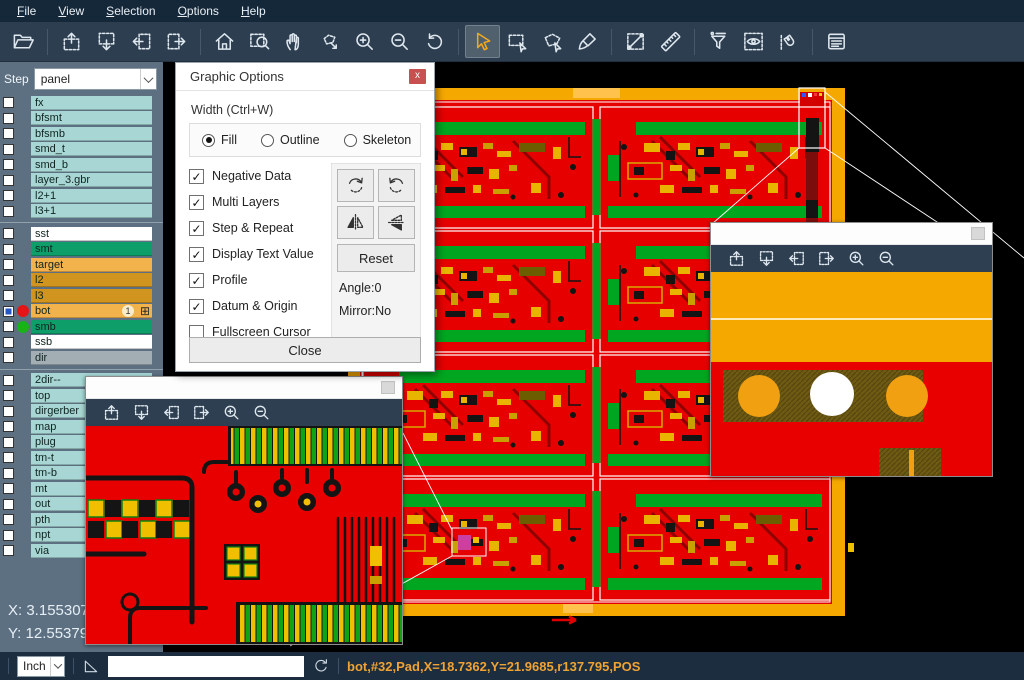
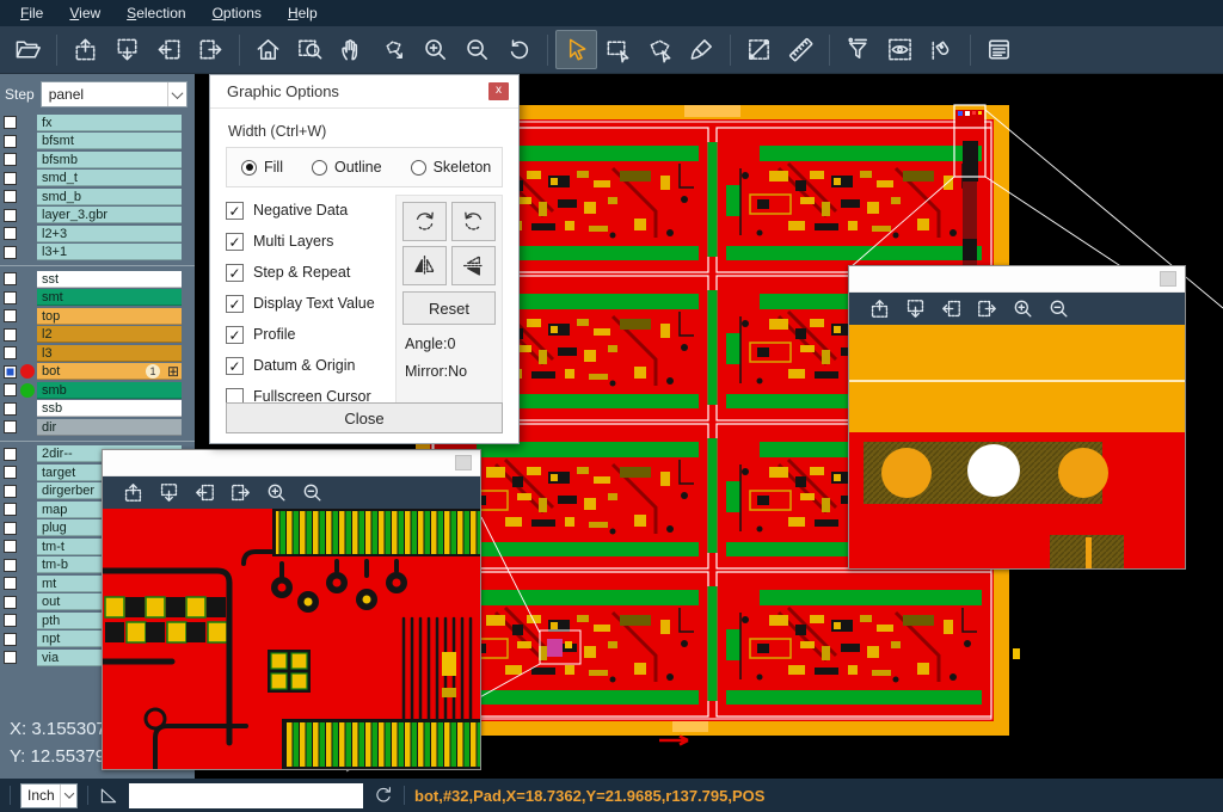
  File
  View
  Selection
  Options
  Help
  Step
  panel
  fx
  bfsmt
  bfsmb
  smd_t
  smd_b
  layer_3.gbr
- l2+1
+ l2+3
  l3+1
  sst
  smt
- target
+ top
  l2
  l3
  bot
  1
  ⊞
  smb
  ssb
  dir
  2dir--
- top
+ target
  dirgerber
  map
  plug
  tm-t
  tm-b
  mt
  out
  pth
  npt
  via
  X: 3.15530
  Y: 12.55379
  Graphic Options
  x
  Width (Ctrl+W)
  Fill
  Outline
  Skeleton
  ✓
  Negative Data
  ✓
  Multi Layers
  ✓
  Step & Repeat
  ✓
  Display Text Value
  ✓
  Profile
  ✓
  Datum & Origin
  Fullscreen Cursor
  Reset
  Angle:0
  Mirror:No
  Close
  Inch
  bot,#32,Pad,X=18.7362,Y=21.9685,r137.795,POS
